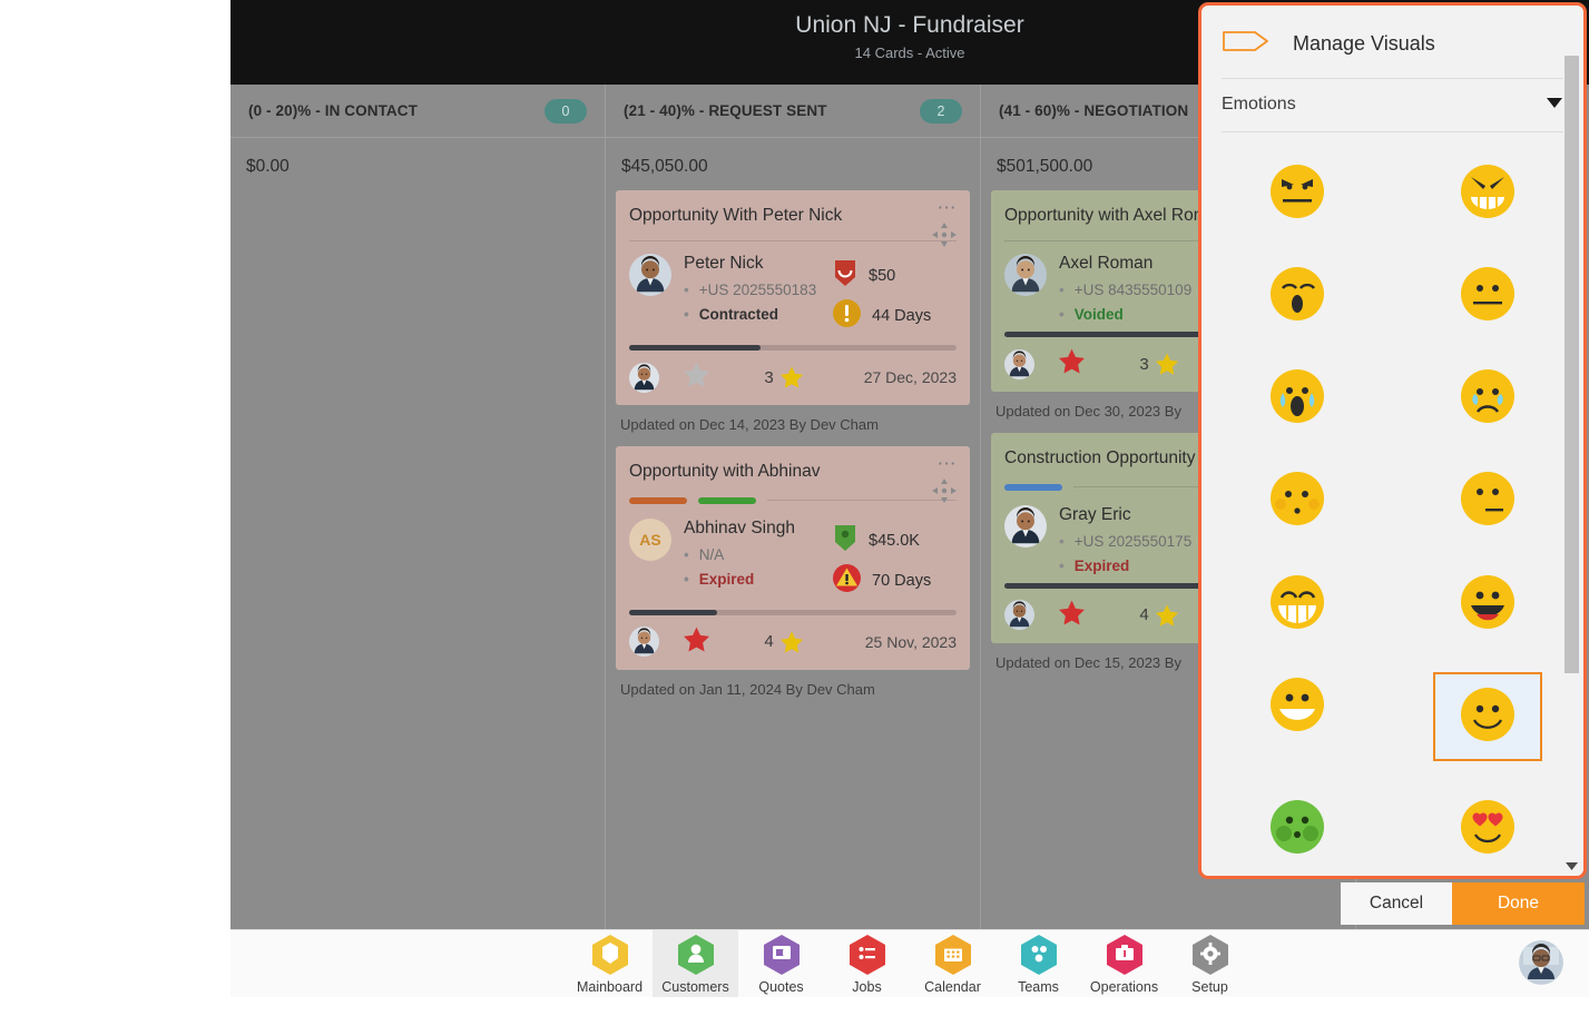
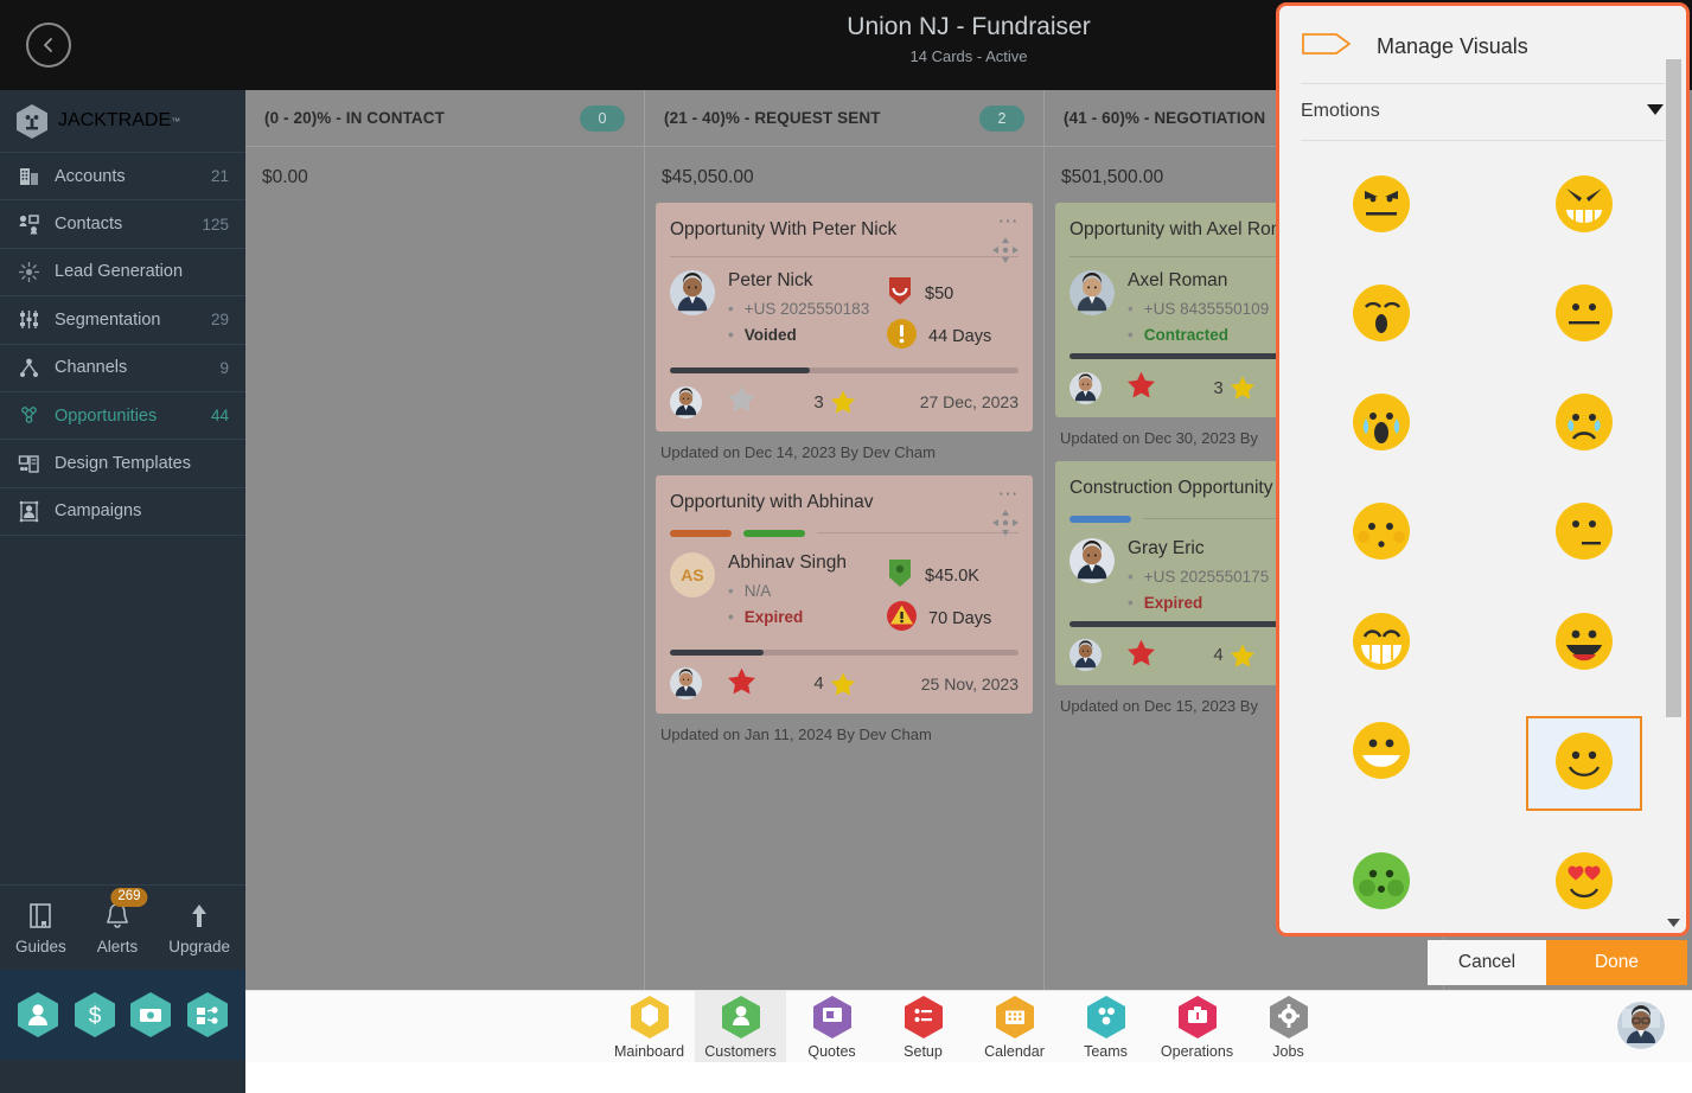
+ JACKTRADE
+ ™
+ Accounts
+ 21
+ Contacts
+ 125
+ Lead Generation
+ Segmentation
+ 29
+ Channels
+ 9
+ Opportunities
+ 44
+ Design Templates
+ Campaigns
+ Guides
+ 269
+ Alerts
+ Upgrade
+ $
  Union NJ - Fundraiser
  14 Cards - Active
  (0 - 20)% - IN CONTACT
  0
  $0.00
  (21 - 40)% - REQUEST SENT
  2
  $45,050.00
  ⋯
  Opportunity With Peter Nick
  Peter Nick
  +US 2025550183
- Contracted
+ Voided
  $50
  44 Days
  3
  27 Dec, 2023
  Updated on Dec 14, 2023 By Dev Cham
  ⋯
  Opportunity with Abhinav
  AS
  Abhinav Singh
  N/A
  Expired
  $45.0K
  70 Days
  4
  25 Nov, 2023
  Updated on Jan 11, 2024 By Dev Cham
  (41 - 60)% - NEGOTIATION
  $501,500.00
  Opportunity with Axel Ro
  Axel Roman
  +US 8435550109
- Voided
+ Contracted
  3
  Updated on Dec 30, 2023 By
  Construction Opportunity
  Gray Eric
  +US 2025550175
  Expired
  4
  Updated on Dec 15, 2023 By
  Mainboard
  Customers
  Quotes
- Jobs
+ Setup
  Calendar
  Teams
  Operations
- Setup
+ Jobs
  Manage Visuals
  Emotions
  Cancel
  Done
